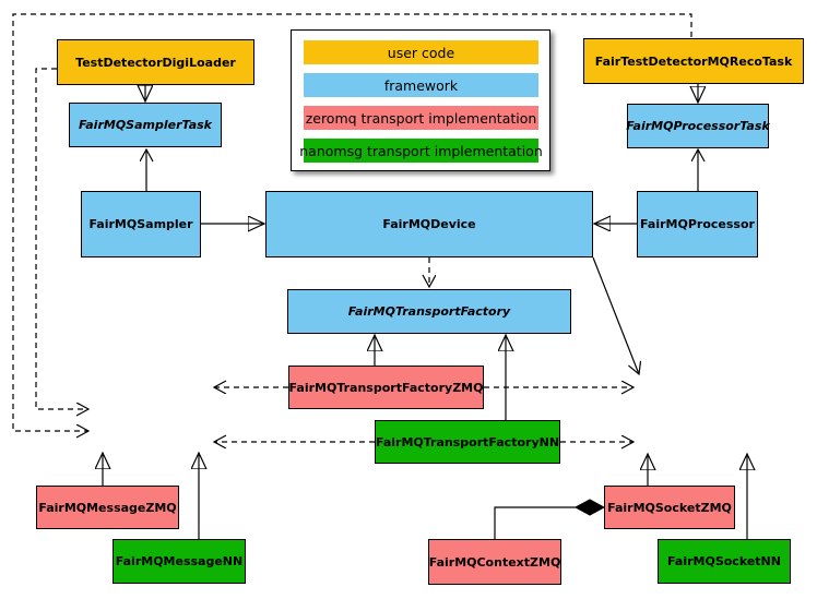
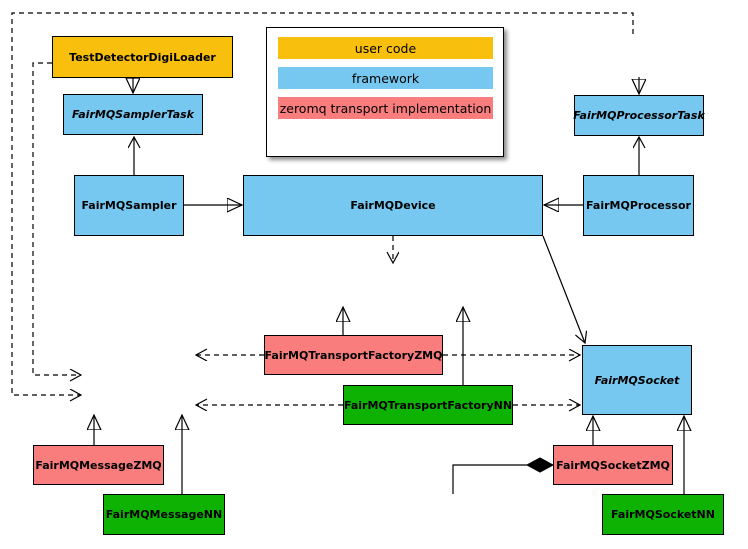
  TestDetectorDigiLoader
- FairTestDetectorMQRecoTask
  FairMQSamplerTask
  FairMQProcessorTask
  FairMQSampler
  FairMQDevice
  FairMQProcessor
- FairMQTransportFactory
  FairMQTransportFactoryZMQ
  FairMQTransportFactoryNN
+ FairMQSocket
  FairMQMessageZMQ
  FairMQMessageNN
  FairMQSocketZMQ
  FairMQSocketNN
- FairMQContextZMQ
  user code
  framework
  zeromq transport implementation
- nanomsg transport implementation
